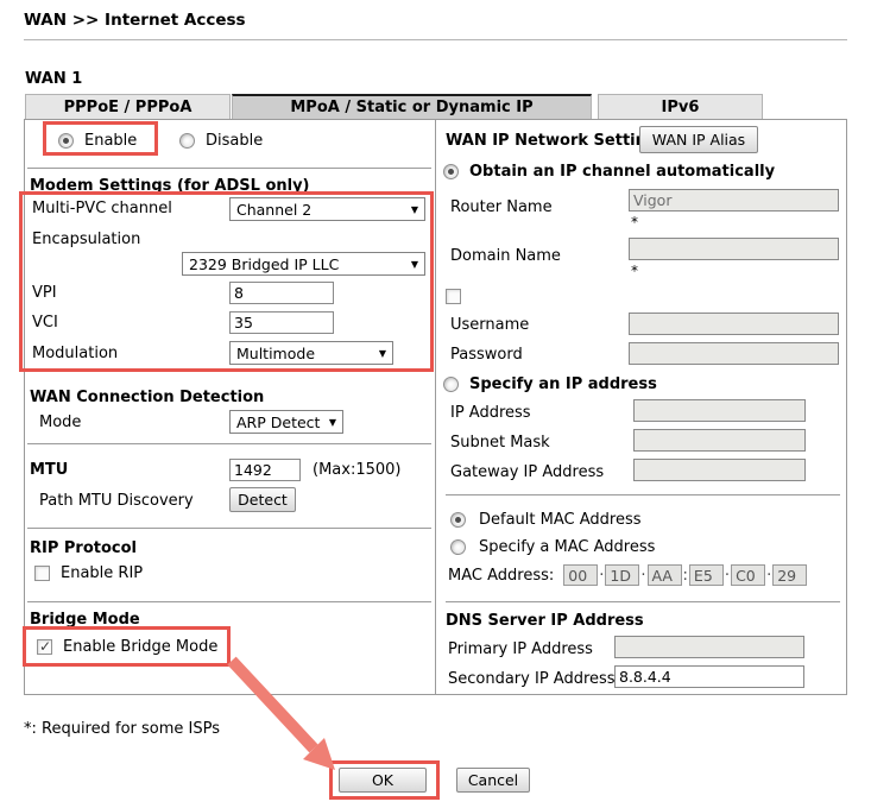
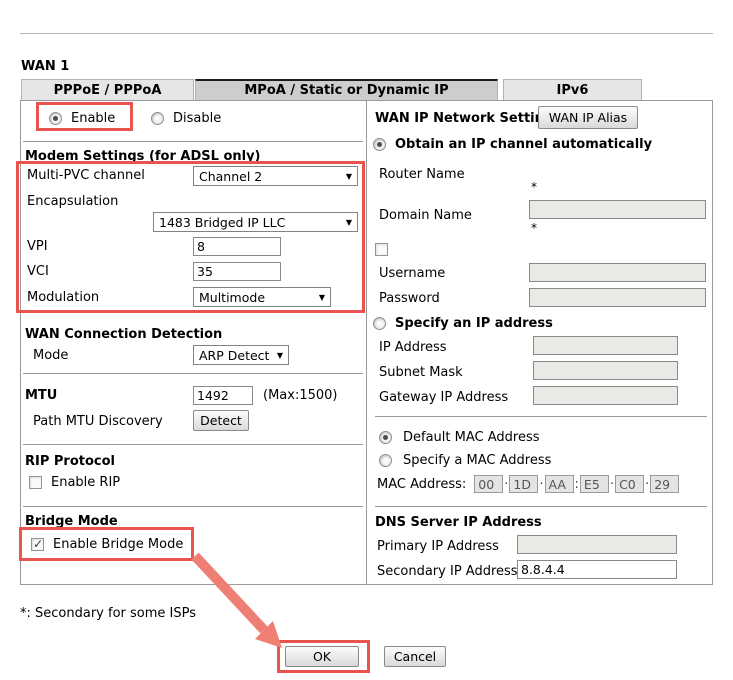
- WAN >> Internet Access
  WAN 1
  PPPoE / PPPoA
  MPoA / Static or Dynamic IP
  IPv6
  Enable
  Disable
  Modem Settings (for ADSL only)
  Multi-PVC channel
  Channel 2
  ▼
  Encapsulation
- 2329 Bridged IP LLC
+ 1483 Bridged IP LLC
  ▼
  VPI
  8
  VCI
  35
  Modulation
  Multimode
  ▼
  WAN Connection Detection
  Mode
  ARP Detect
  ▼
  MTU
  1492
  (Max:1500)
  Path MTU Discovery
  Detect
  RIP Protocol
  Enable RIP
  Bridge Mode
  Enable Bridge Mode
  WAN IP Network Setti
  WAN IP Alias
  Obtain an IP channel automatically
  Router Name
- Vigor
  *
  Domain Name
  *
  Username
  Password
  Specify an IP address
  IP Address
  Subnet Mask
  Gateway IP Address
  Default MAC Address
  Specify a MAC Address
  MAC Address:
  00
  ·
  1D
  ·
  AA
  :
  E5
  ·
  C0
  ·
  29
  DNS Server IP Address
  Primary IP Address
  Secondary IP Address
  8.8.4.4
- *: Required for some ISPs
+ *: Secondary for some ISPs
  OK
  Cancel
